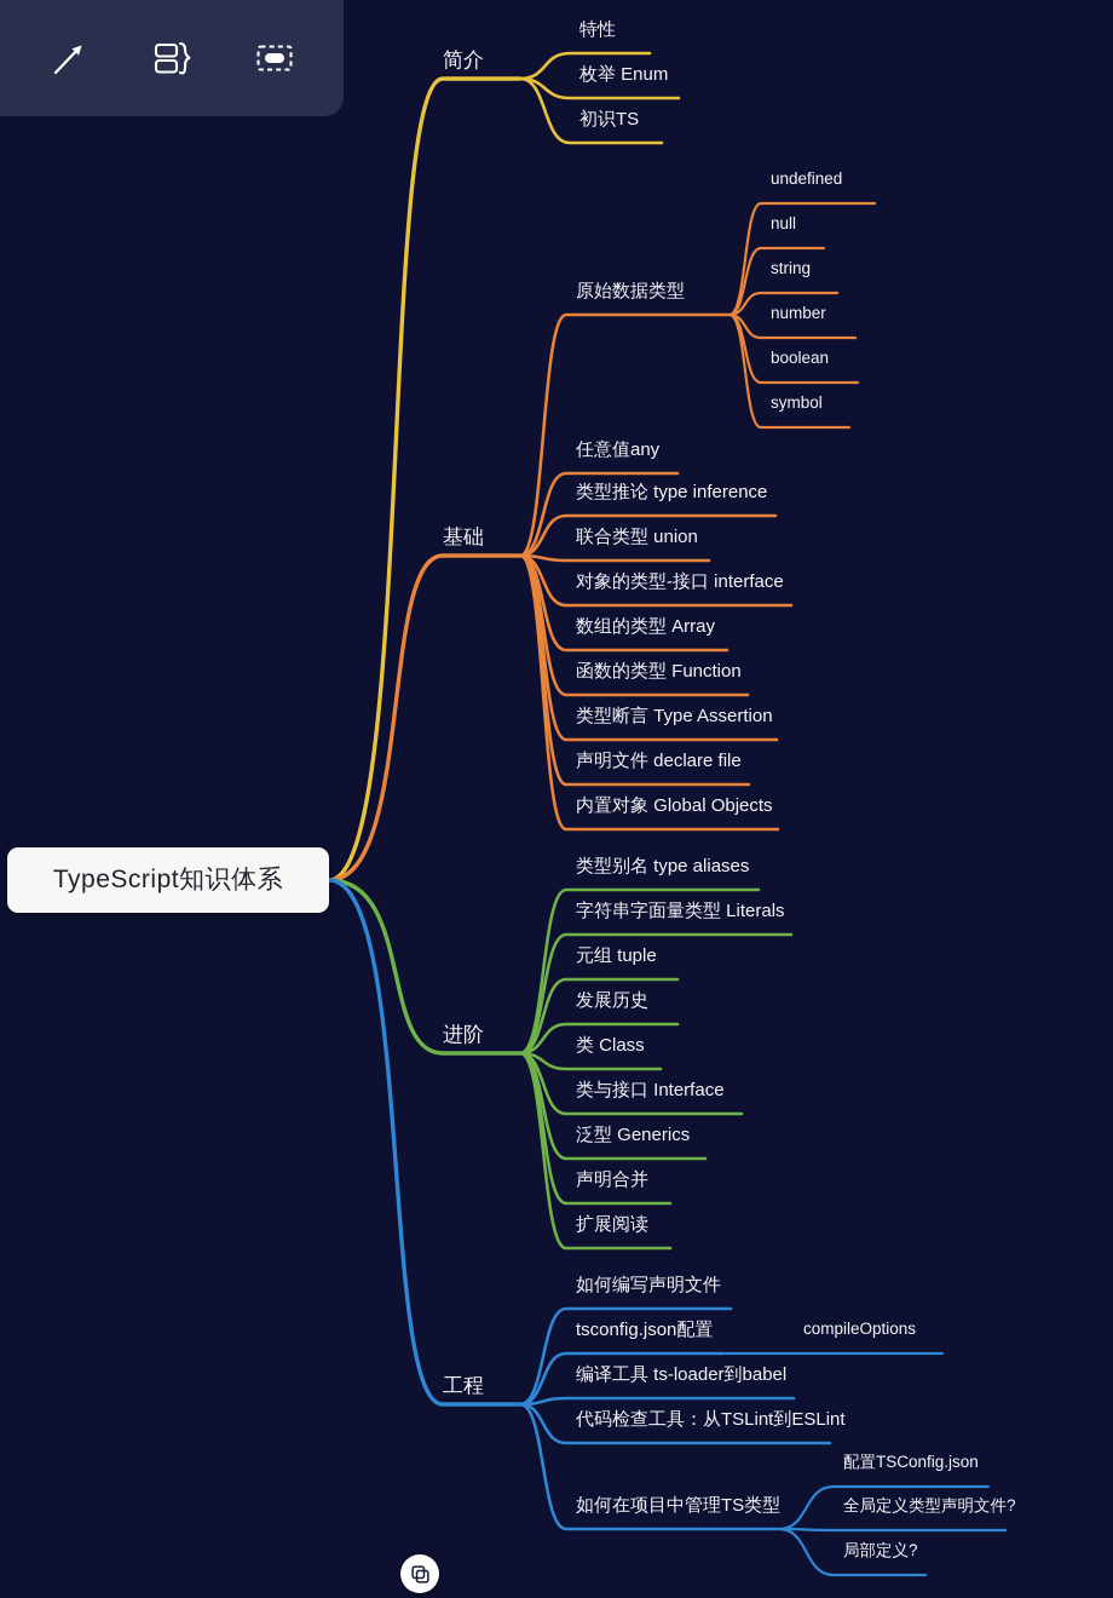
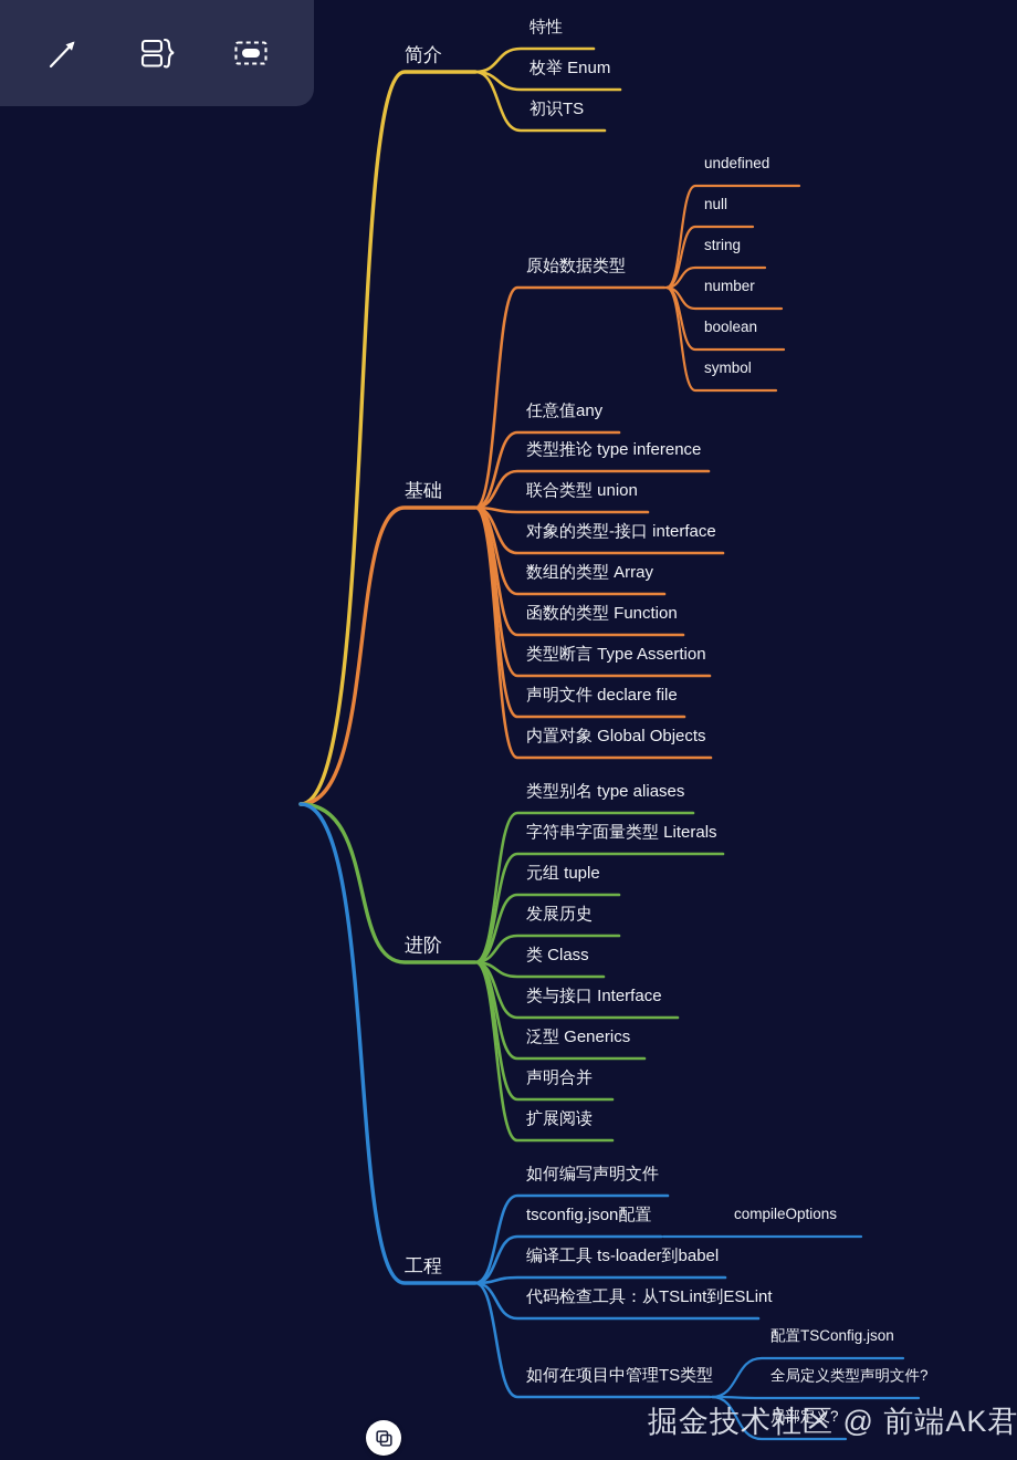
- TypeScript知识体系
  简介
  特性
  枚举 Enum
  初识TS
  基础
  原始数据类型
  undefined
  null
  string
  number
  boolean
  symbol
  任意值any
  类型推论 type inference
  联合类型 union
  对象的类型-接口 interface
  数组的类型 Array
  函数的类型 Function
  类型断言 Type Assertion
  声明文件 declare file
  内置对象 Global Objects
  进阶
  类型别名 type aliases
  字符串字面量类型 Literals
  元组 tuple
  发展历史
  类 Class
  类与接口 Interface
  泛型 Generics
  声明合并
  扩展阅读
  工程
  如何编写声明文件
  tsconfig.json配置
  compileOptions
  编译工具 ts-loader到babel
  代码检查工具：从TSLint到ESLint
  如何在项目中管理TS类型
  配置TSConfig.json
  全局定义类型声明文件?
  局部定义?
+ 掘金技术社区 @ 前端AK君
